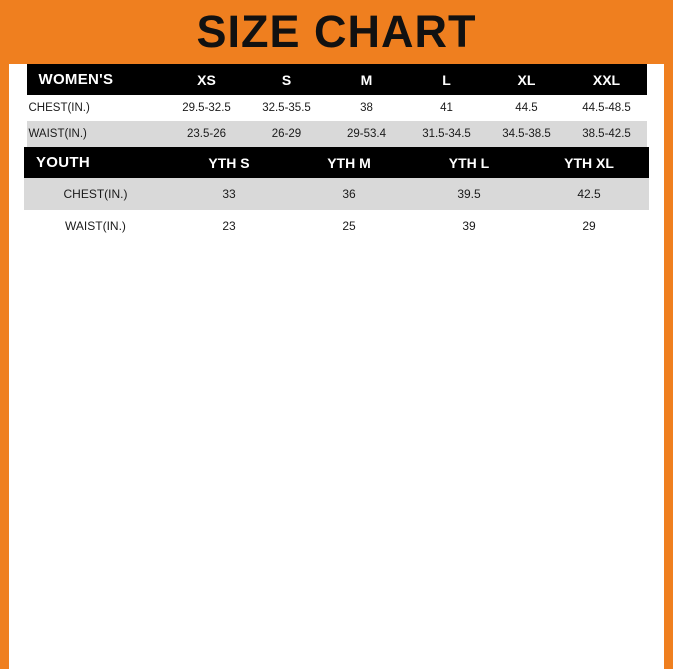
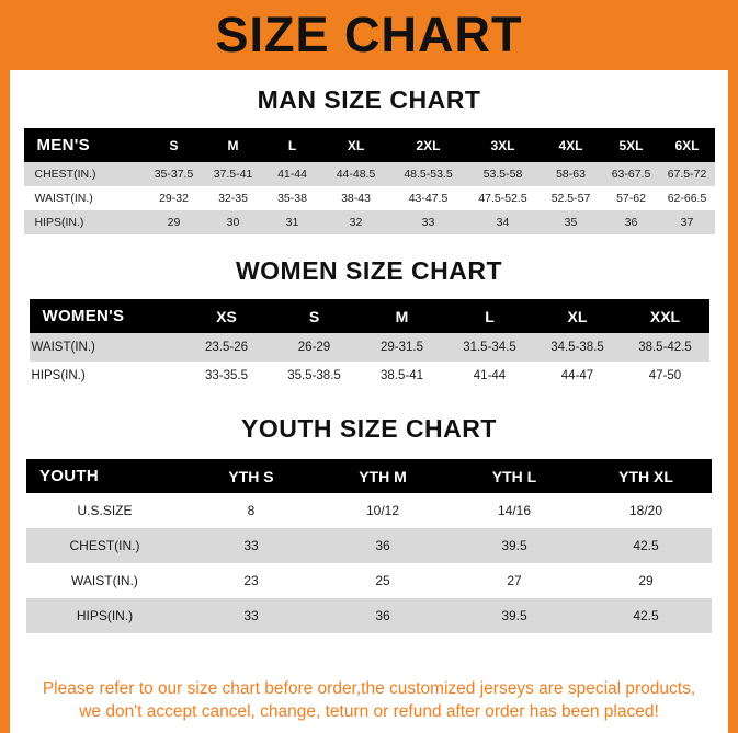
  SIZE CHART
+ MAN SIZE CHART
+ MEN'S	S	M	L	XL	2XL	3XL	4XL	5XL	6XL
+ CHEST(IN.)	35-37.5	37.5-41	41-44	44-48.5	48.5-53.5	53.5-58	58-63	63-67.5	67.5-72
+ WAIST(IN.)	29-32	32-35	35-38	38-43	43-47.5	47.5-52.5	52.5-57	57-62	62-66.5
+ HIPS(IN.)	29	30	31	32	33	34	35	36	37
+ WOMEN SIZE CHART
  WOMEN'S	XS	S	M	L	XL	XXL
- CHEST(IN.)	29.5-32.5	32.5-35.5	38	41	44.5	44.5-48.5
- WAIST(IN.)	23.5-26	26-29	29-53.4	31.5-34.5	34.5-38.5	38.5-42.5
+ WAIST(IN.)	23.5-26	26-29	29-31.5	31.5-34.5	34.5-38.5	38.5-42.5
+ HIPS(IN.)	33-35.5	35.5-38.5	38.5-41	41-44	44-47	47-50
+ YOUTH SIZE CHART
  YOUTH	YTH S	YTH M	YTH L	YTH XL
+ U.S.SIZE	8	10/12	14/16	18/20
  CHEST(IN.)	33	36	39.5	42.5
- WAIST(IN.)	23	25	39	29
+ WAIST(IN.)	23	25	27	29
+ HIPS(IN.)	33	36	39.5	42.5
+ Please refer to our size chart before order,the customized jerseys are special products,
+ we don't accept cancel, change, teturn or refund after order has been placed!
